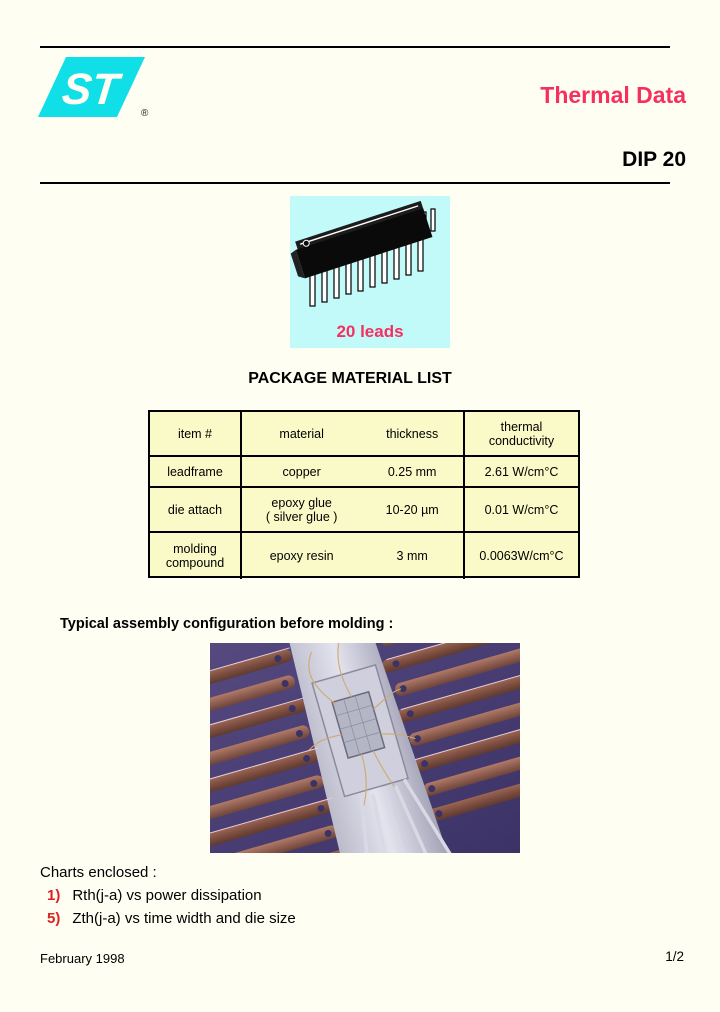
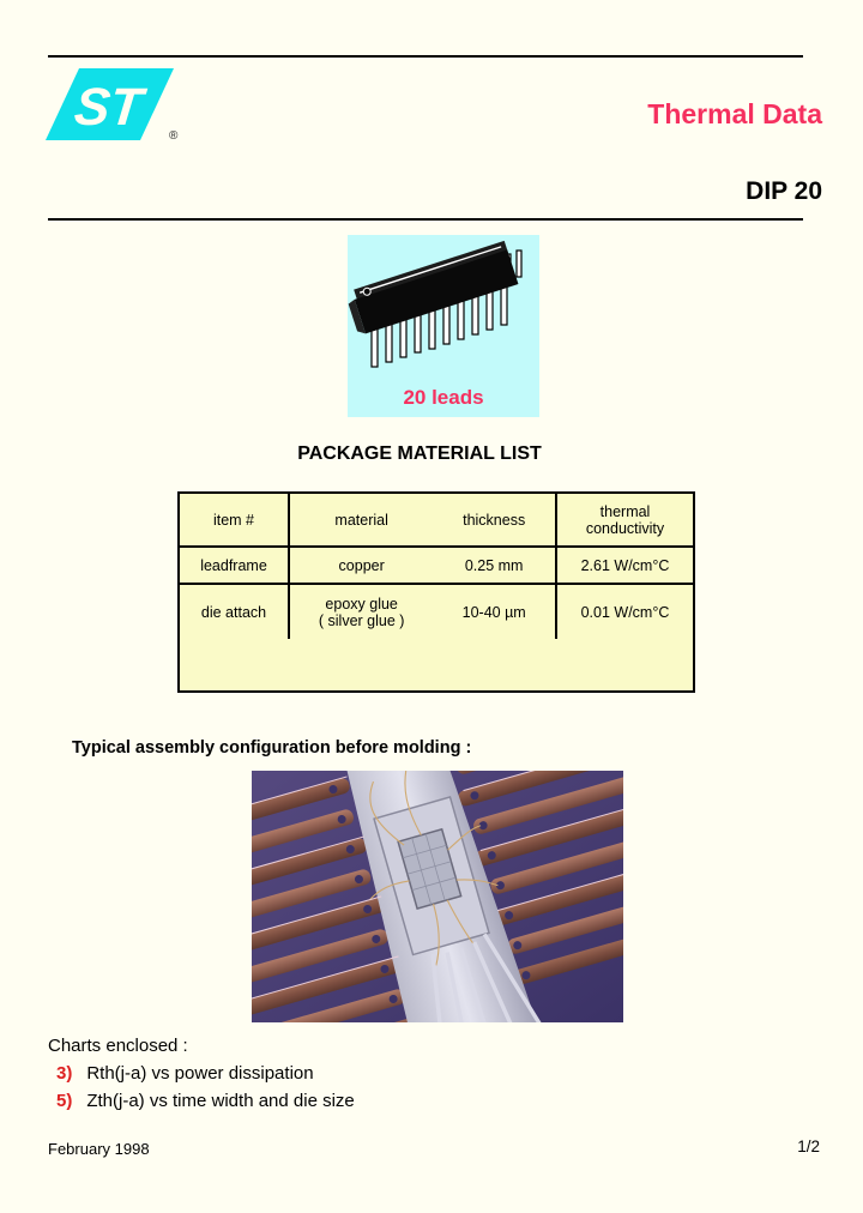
  ®
  Thermal Data
  DIP 20
  20 leads
  PACKAGE MATERIAL LIST
  item #
  material
  thickness
  thermal
  conductivity
  leadframe
  copper
  0.25 mm
  2.61 W/cm°C
  die attach
  epoxy glue
  ( silver glue )
- 10-20 µm
+ 10-40 µm
  0.01 W/cm°C
- molding
- compound
- epoxy resin
- 3 mm
- 0.0063W/cm°C
  Typical assembly configuration before molding :
  Charts enclosed :
- 1) Rth(j-a) vs power dissipation
+ 3) Rth(j-a) vs power dissipation
  5) Zth(j-a) vs time width and die size
  February 1998
  1/2
